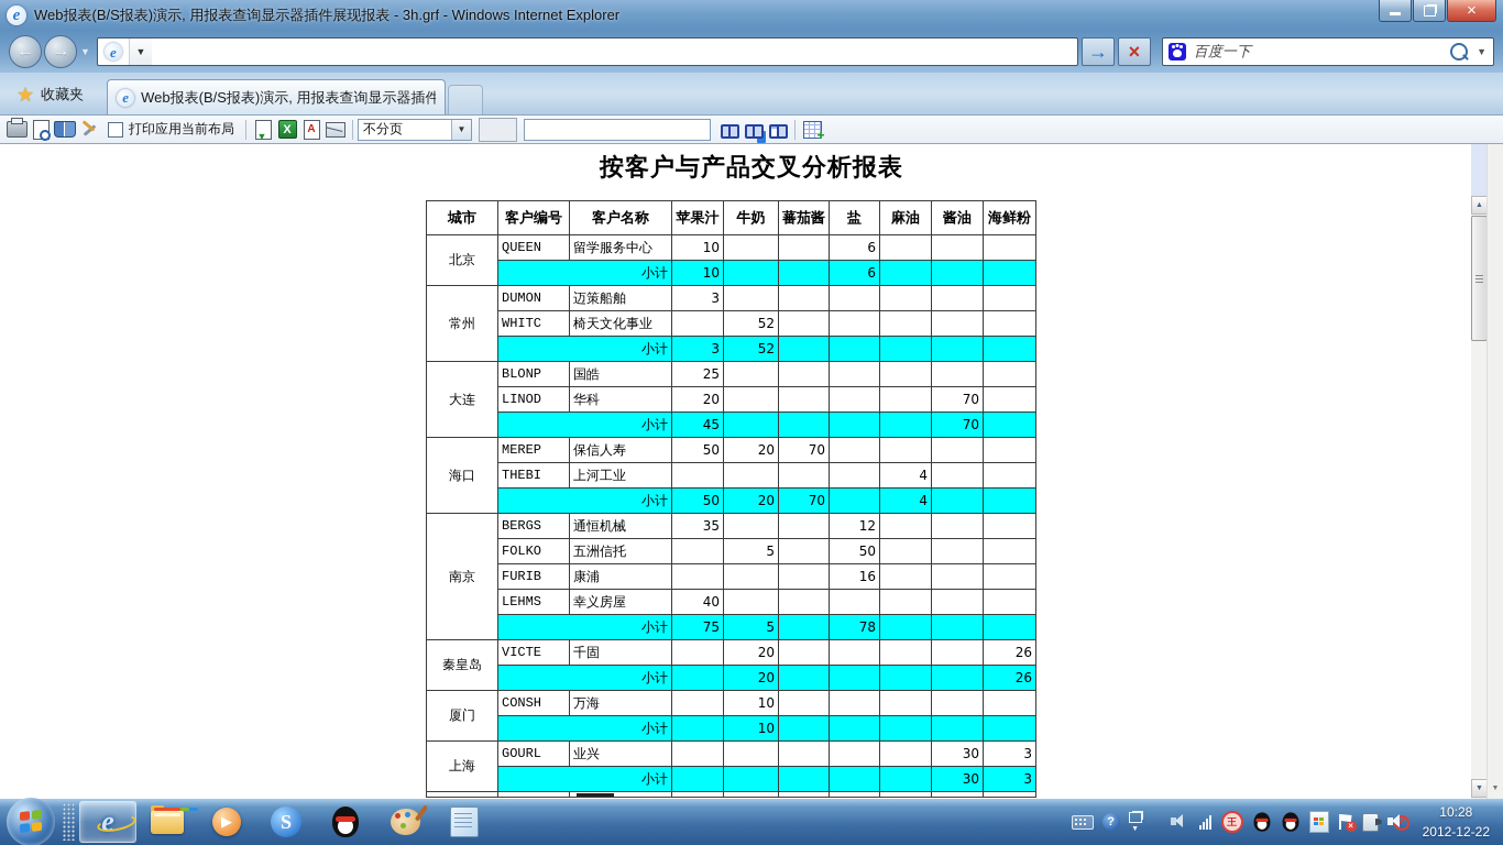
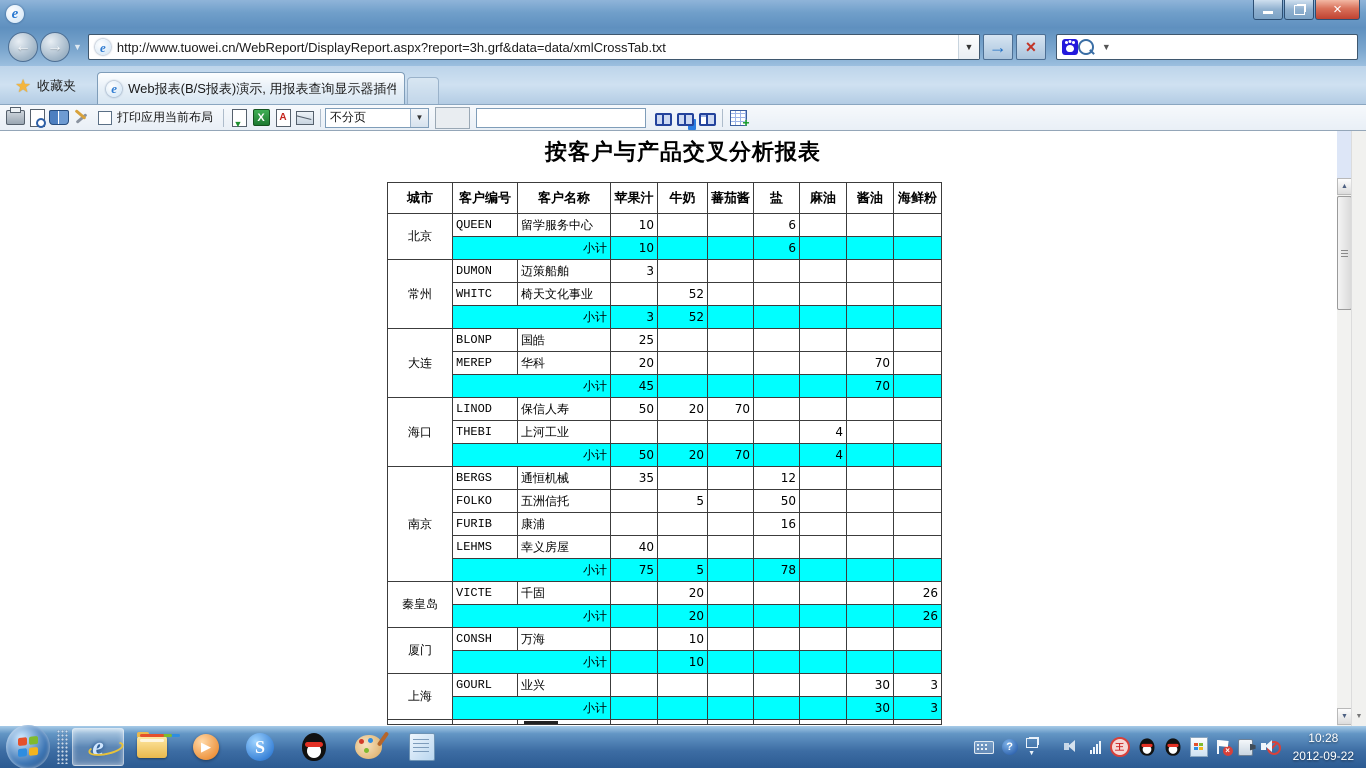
  e
- Web报表(B/S报表)演示, 用报表查询显示器插件展现报表 - 3h.grf - Windows Internet Explorer
  ×
  ←
  →
  ▼
  e
+ http://www.tuowei.cn/WebReport/DisplayReport.aspx?report=3h.grf&data=data/xmlCrossTab.txt
  ▼
  →
  ×
- 百度一下
  ▼
  ★
  收藏夹
  e
  Web报表(B/S报表)演示, 用报表查询显示器插件
  打印应用当前布局
  X
  不分页
  ▼
  按客户与产品交叉分析报表
  城市	客户编号	客户名称	苹果汁	牛奶	蕃茄酱	盐	麻油	酱油	海鲜粉
  北京	QUEEN	留学服务中心	10			6
  小计	10			6
  常州	DUMON	迈策船舶	3
  WHITC	椅天文化事业		52
  小计	3	52
  大连	BLONP	国皓	25
- LINOD	华科	20					70
+ MEREP	华科	20					70
  小计	45					70
- 海口	MEREP	保信人寿	50	20	70
+ 海口	LINOD	保信人寿	50	20	70
  THEBI	上河工业					4
  小计	50	20	70		4
  南京	BERGS	通恒机械	35			12
  FOLKO	五洲信托		5		50
  FURIB	康浦				16
  LEHMS	幸义房屋	40
  小计	75	5		78
  秦皇岛	VICTE	千固		20					26
  小计		20					26
  厦门	CONSH	万海		10
  小计		10
  上海	GOURL	业兴						30	3
  小计						30	3
  e
  ▶
  S
  ?
  王
  ×
  10:28
- 2012-12-22
+ 2012-09-22
